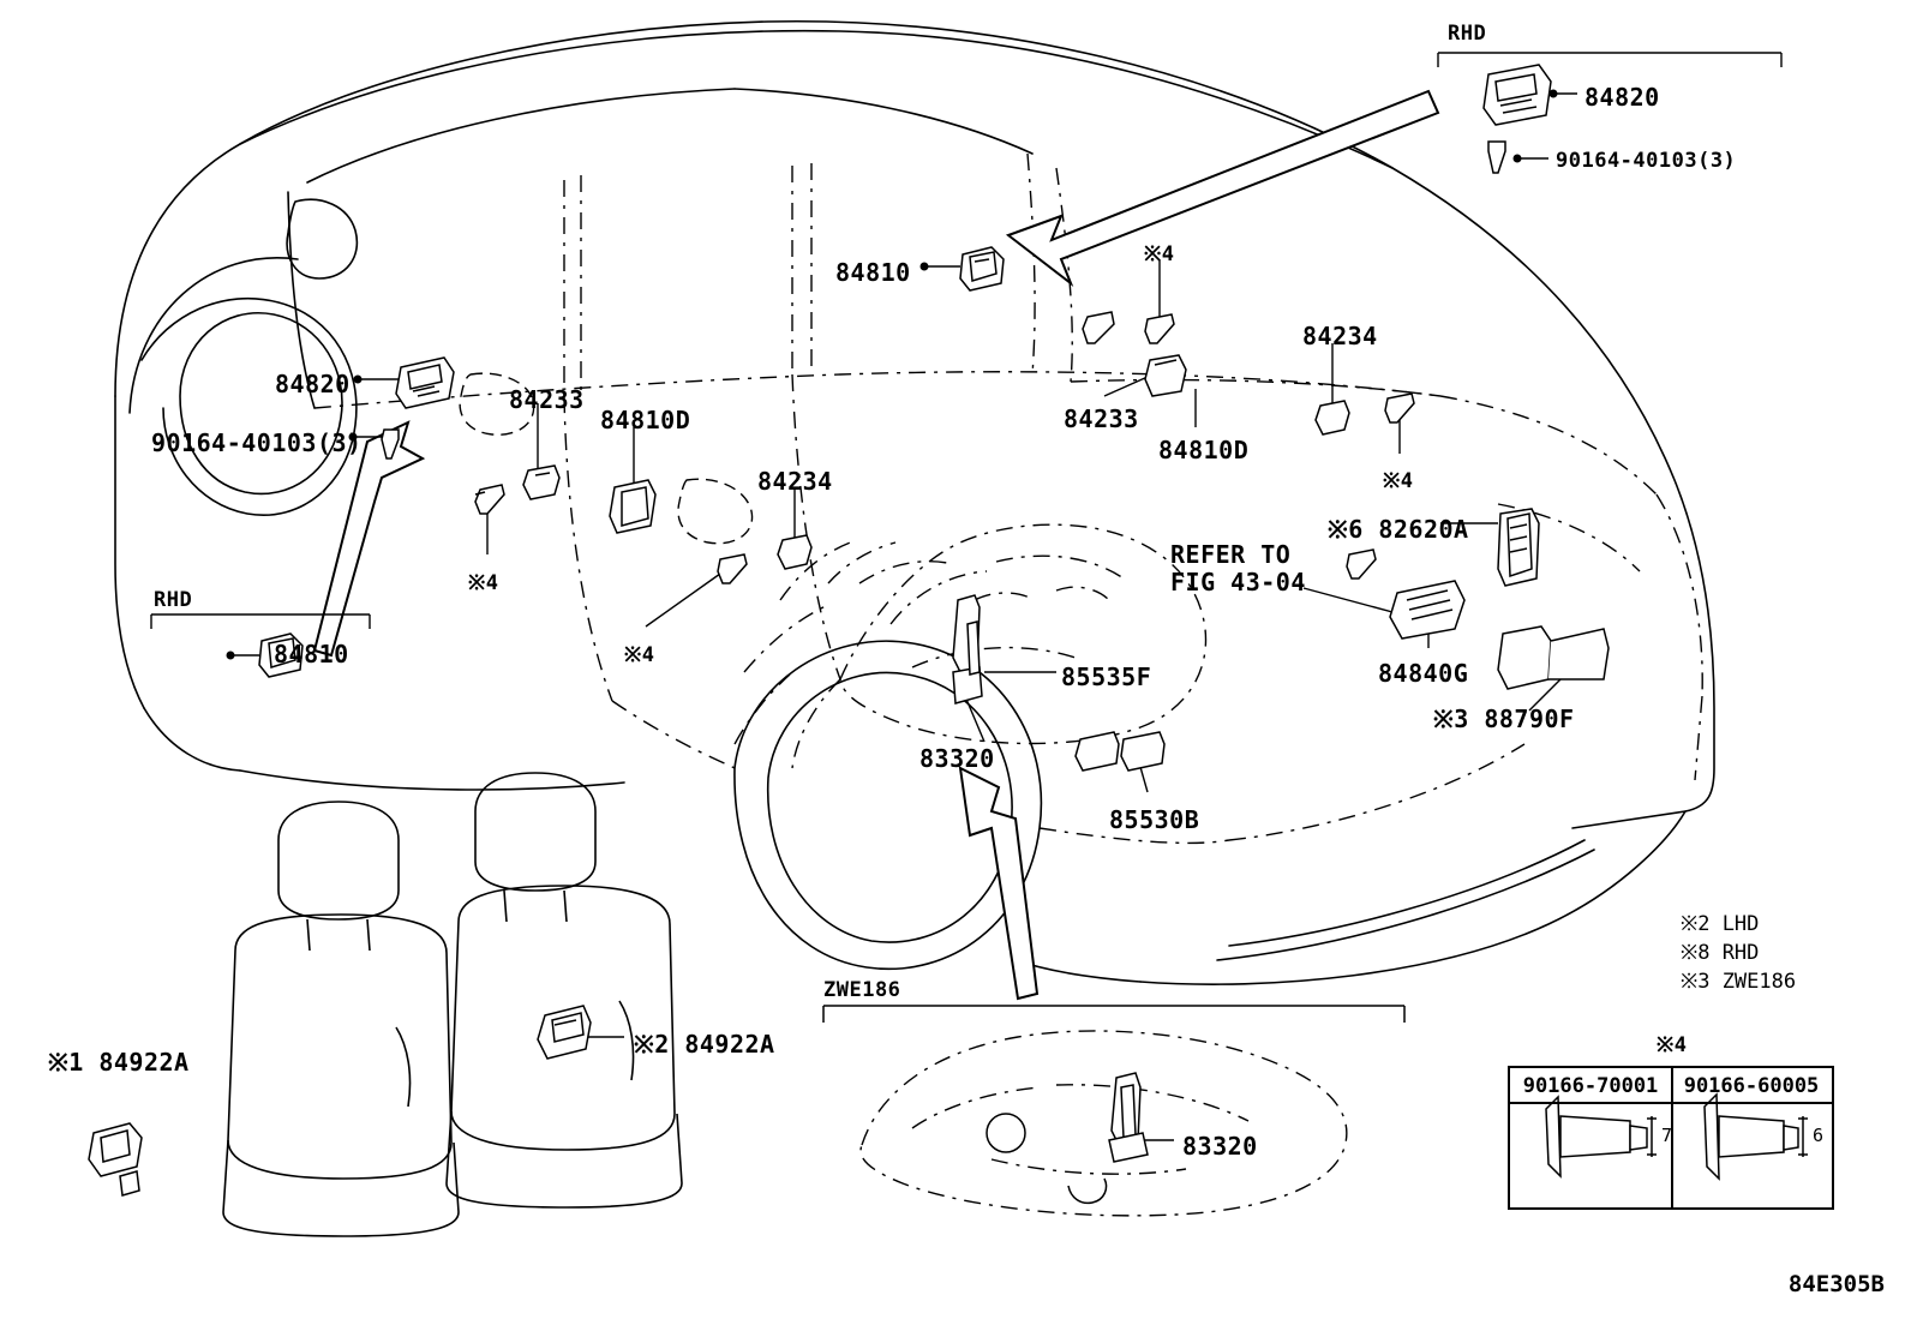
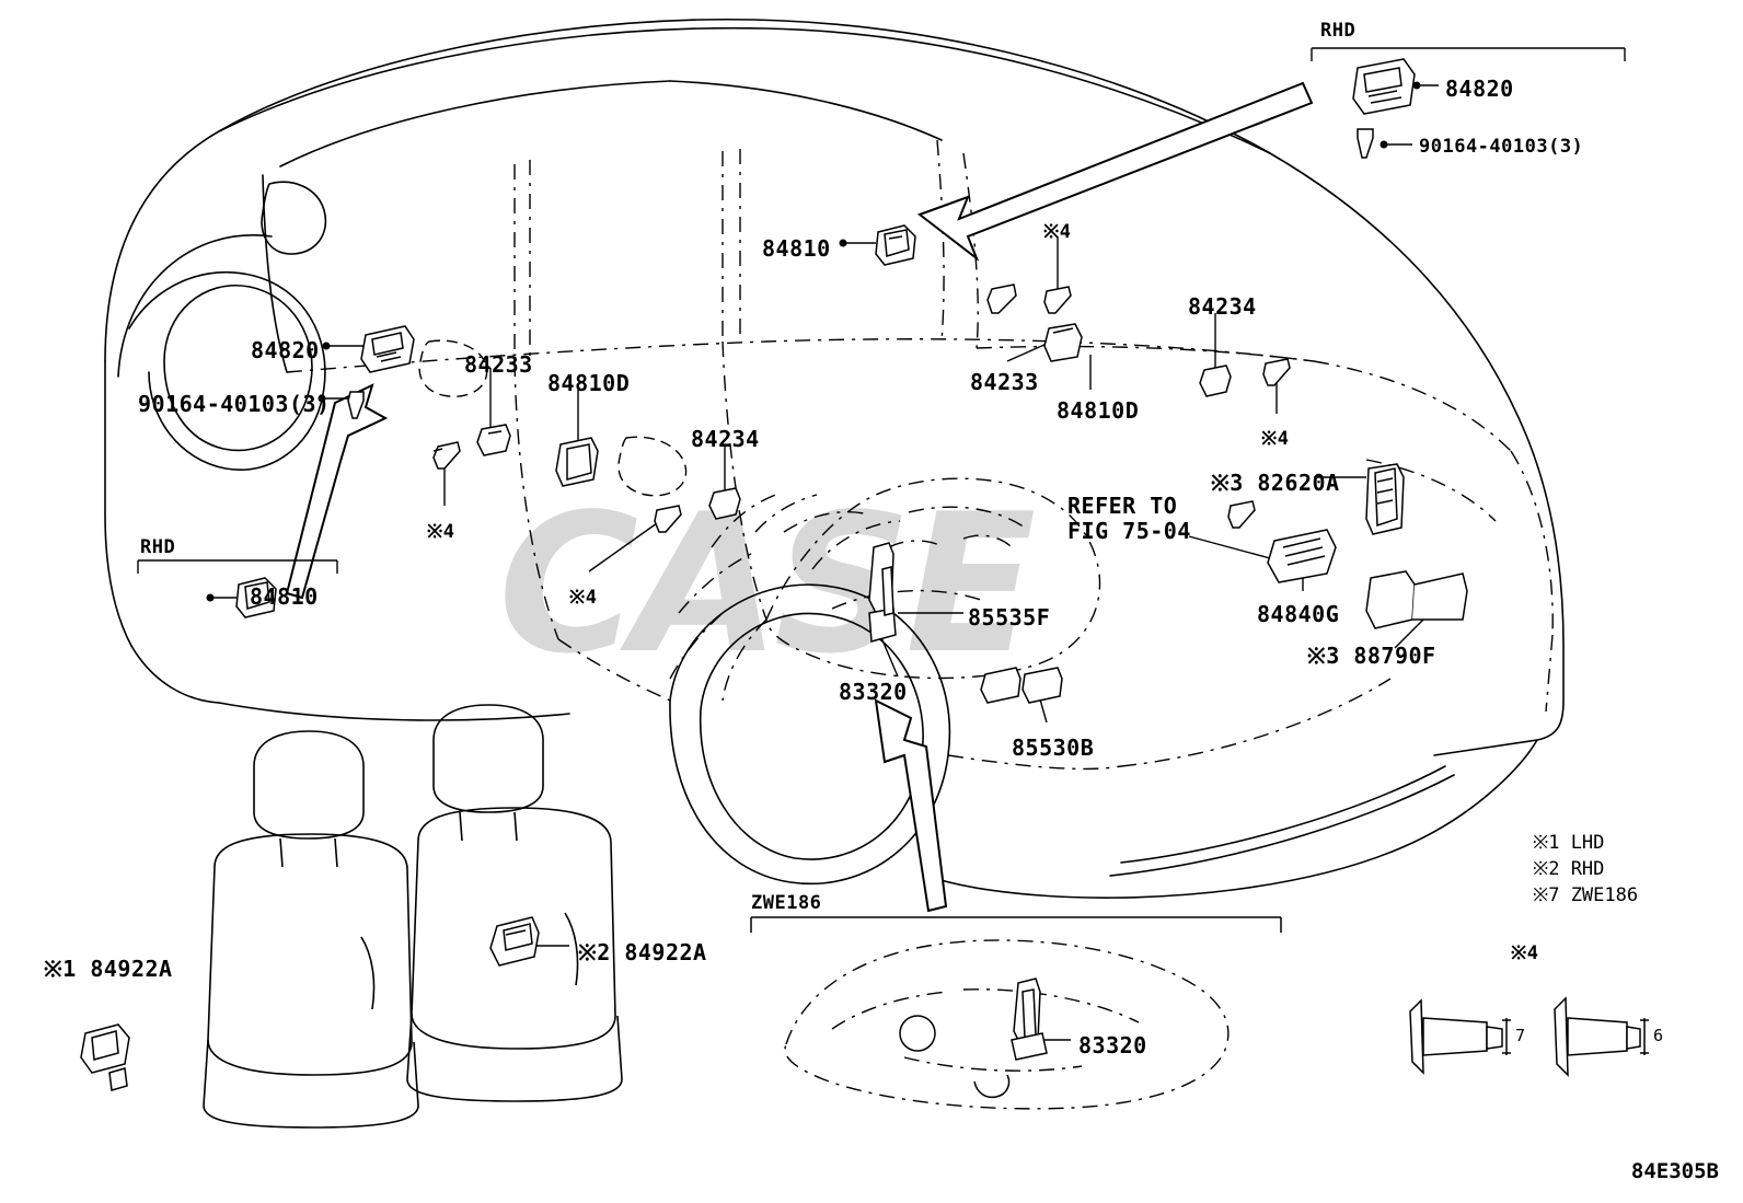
+ CASE
  84810
  84820
  90164-40103(3)
  84233
  84810D
  84234
  ※4
  ※4
  84810
  RHD
  ※4
  84233
  84810D
  84234
  ※4
- ※6 82620A
+ ※3 82620A
  84840G
  ※3 88790F
  85535F
  83320
  85530B
  ※1 84922A
  ※2 84922A
  ZWE186
  83320
  RHD
  84820
  90164-40103(3)
  REFER TO
- FIG 43-04
+ FIG 75-04
- ※2 LHD
+ ※1 LHD
- ※8 RHD
+ ※2 RHD
- ※3 ZWE186
+ ※7 ZWE186
  ※4
- 90166-70001
- 90166-60005
  7
  6
  84E305B
